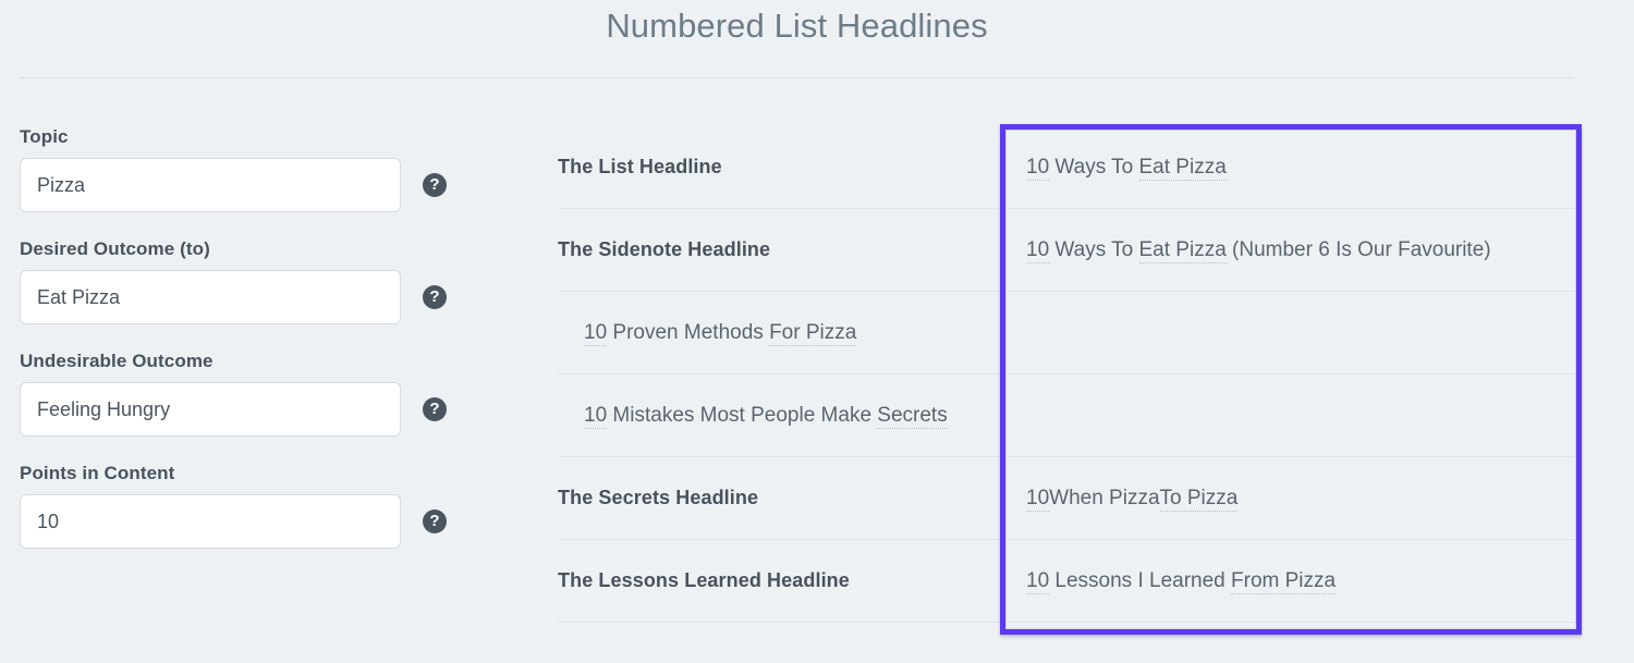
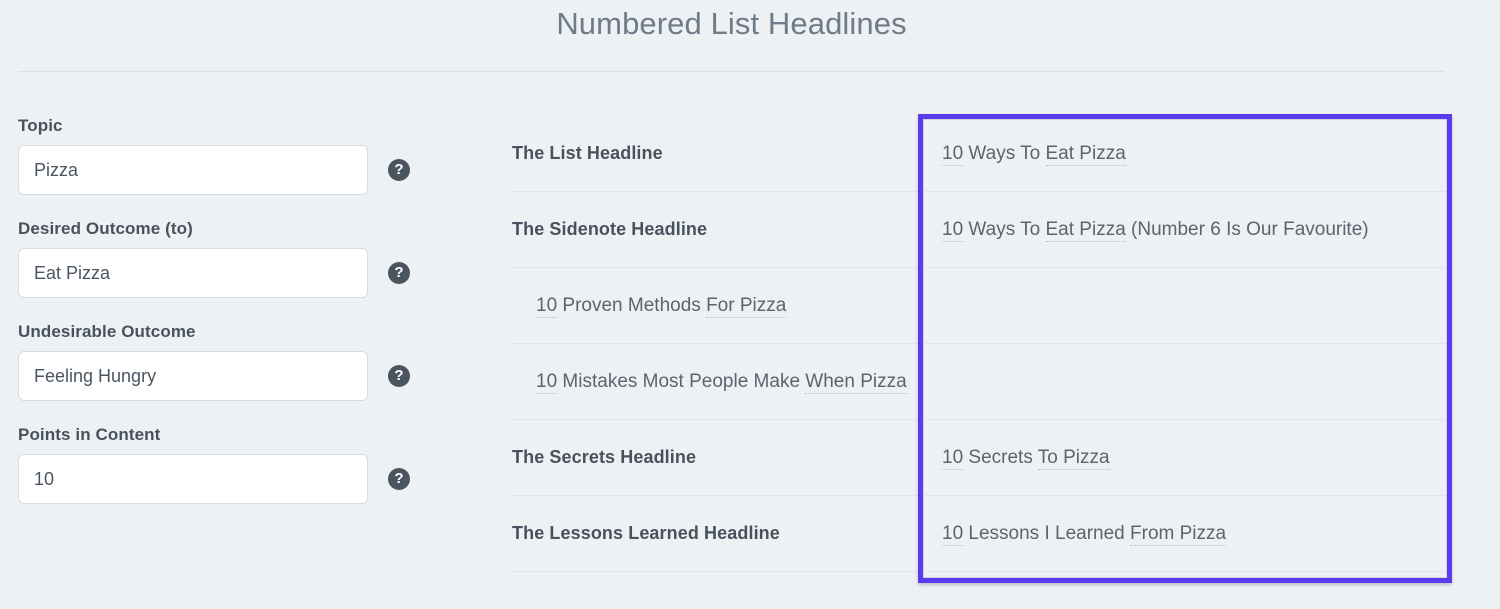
  Numbered List Headlines
  Topic
  Pizza
  ?
  Desired Outcome (to)
  Eat Pizza
  ?
  Undesirable Outcome
  Feeling Hungry
  ?
  Points in Content
  10
  ?
  The List Headline
  10 Ways To Eat Pizza
  The Sidenote Headline
  10 Ways To Eat Pizza (Number 6 Is Our Favourite)
  10 Proven Methods For Pizza
- 10 Mistakes Most People Make Secrets
+ 10 Mistakes Most People Make When Pizza
  The Secrets Headline
- 10When PizzaTo Pizza
+ 10 Secrets To Pizza
  The Lessons Learned Headline
  10 Lessons I Learned From Pizza
